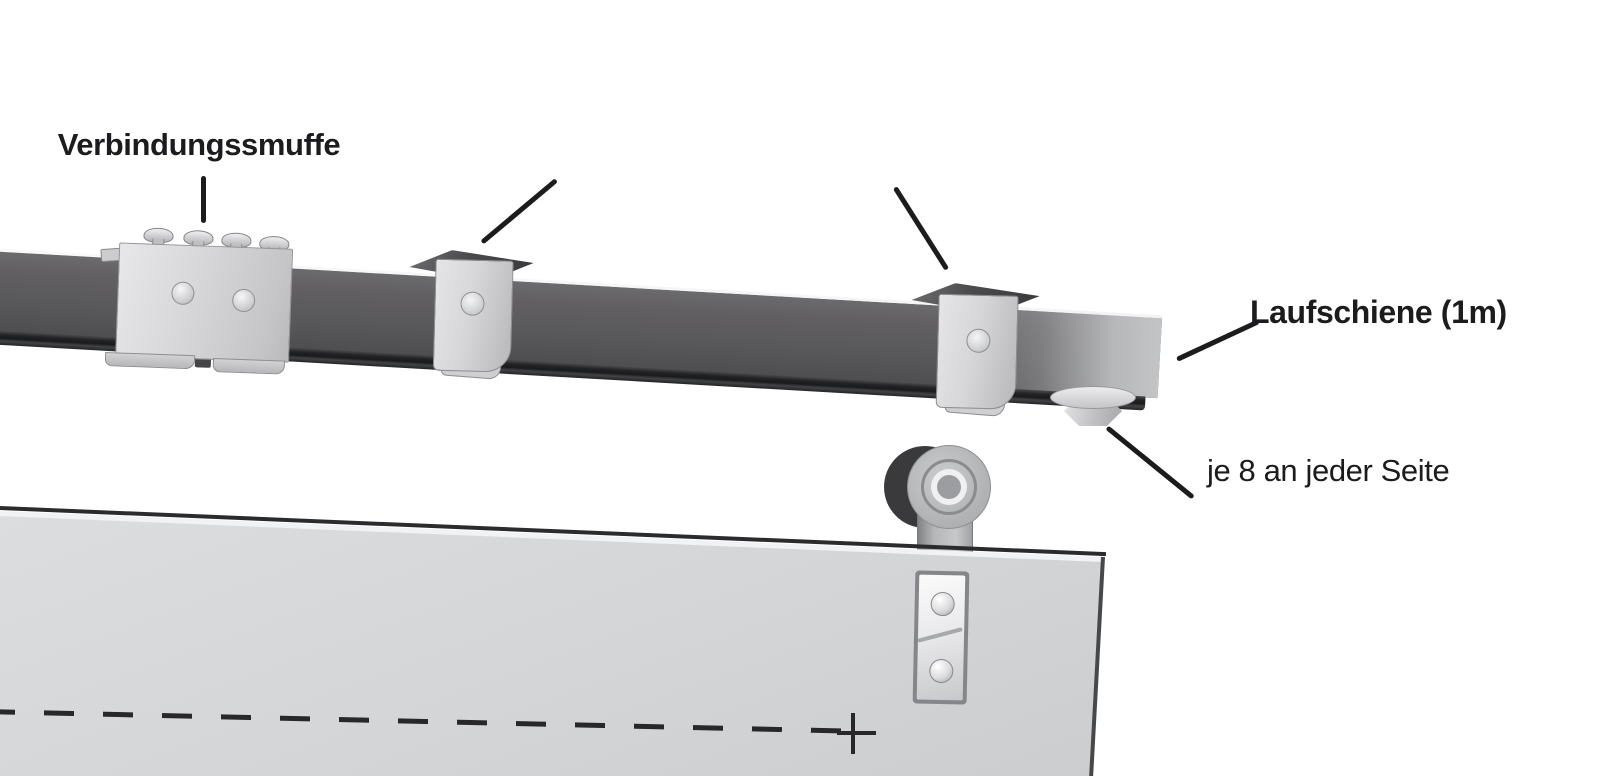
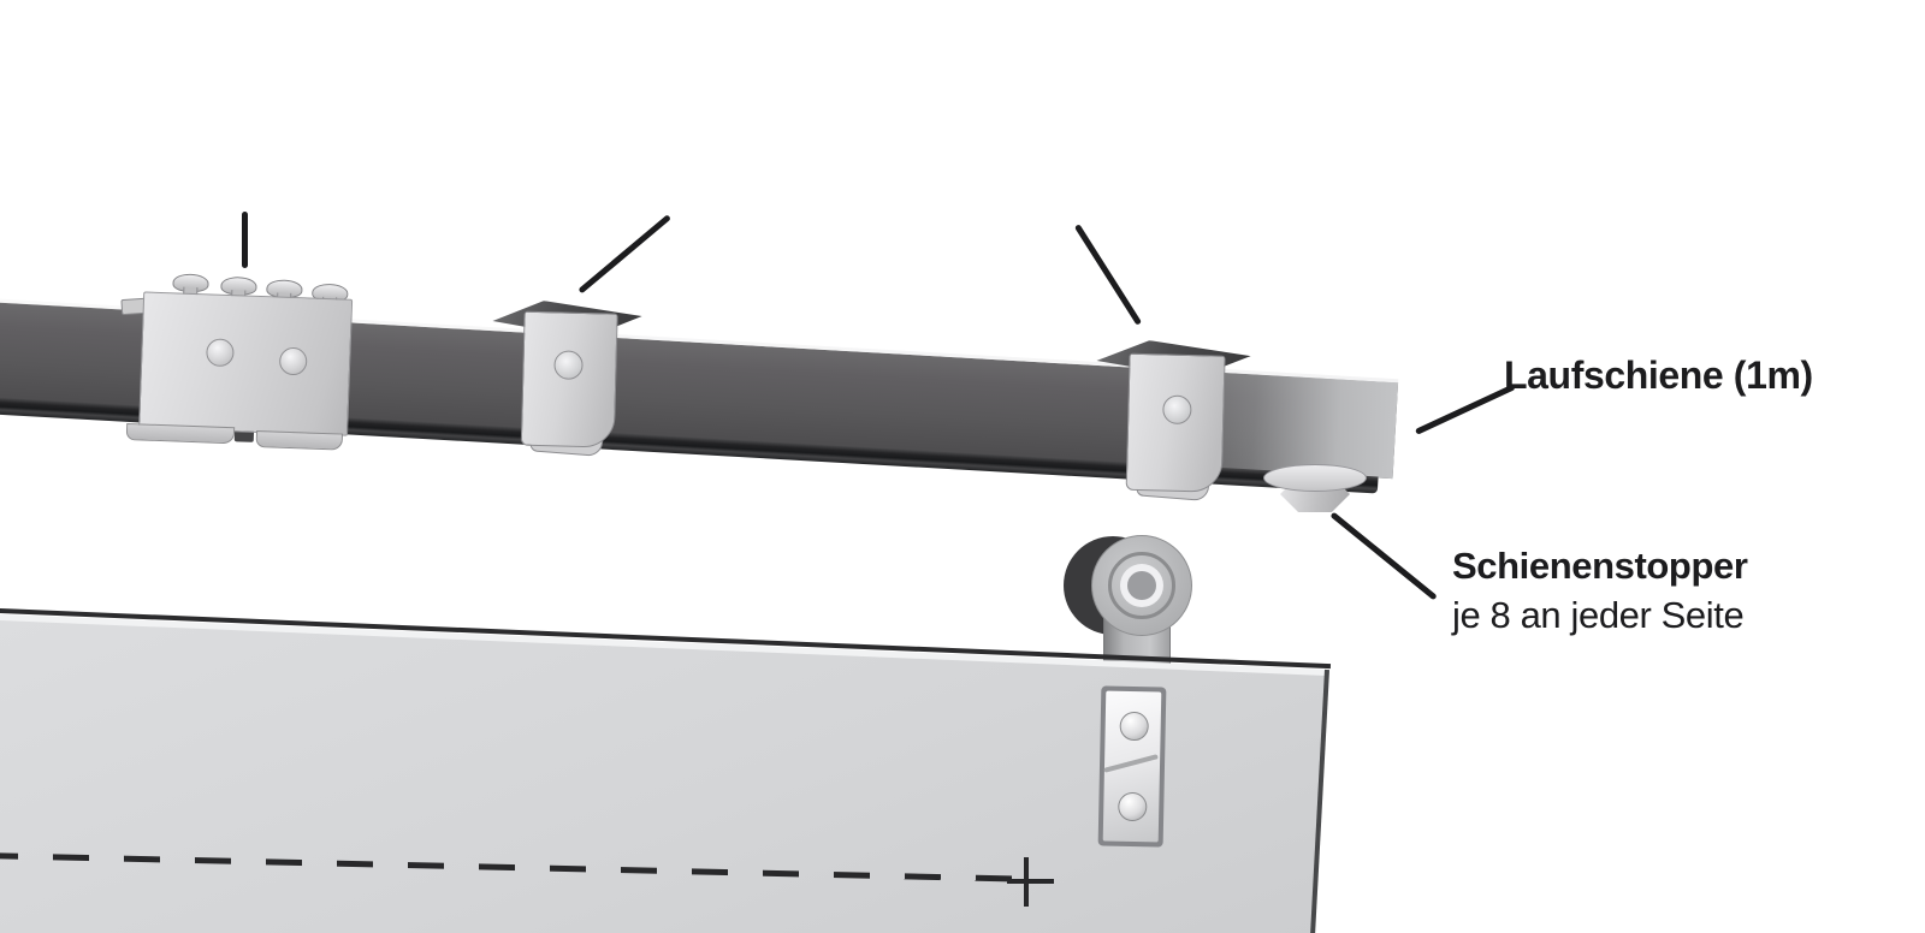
- Verbindungssmuffe
  Laufschiene (1m)
+ Schienenstopper
  je 8 an jeder Seite
